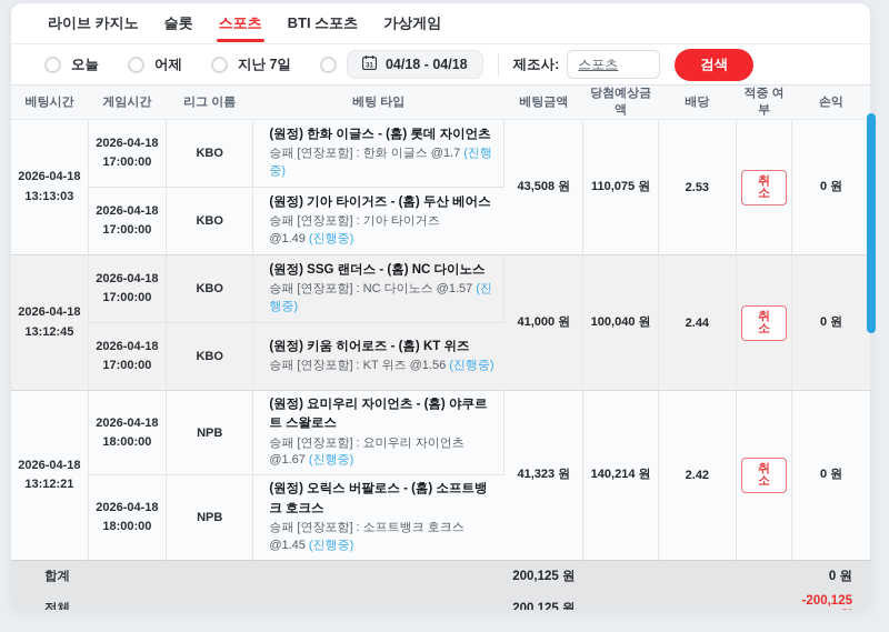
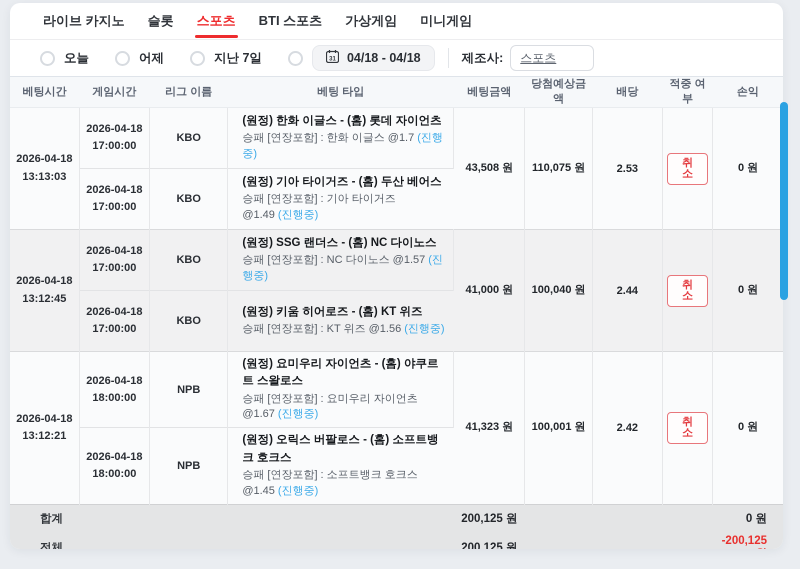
  라이브 카지노
  슬롯
  스포츠
  BTI 스포츠
  가상게임
+ 미니게임
  오늘
  어제
  지난 7일
  04/18 - 04/18
  제조사:
  스포츠
- 검색
  베팅시간	게임시간	리그 이름	베팅 타입	베팅금액	당첨예상금액	배당	적중 여부	손익
  2026-04-18 13:13:03	2026-04-18 17:00:00	KBO	(원정) 한화 이글스 - (홈) 롯데 자이언츠 승패 [연장포함] : 한화 이글스 @1.7 (진행중)	43,508 원	110,075 원	2.53	취소	0 원
  2026-04-18 17:00:00	KBO	(원정) 기아 타이거즈 - (홈) 두산 베어스 승패 [연장포함] : 기아 타이거즈 @1.49 (진행중)
  2026-04-18 13:12:45	2026-04-18 17:00:00	KBO	(원정) SSG 랜더스 - (홈) NC 다이노스 승패 [연장포함] : NC 다이노스 @1.57 (진행중)	41,000 원	100,040 원	2.44	취소	0 원
  2026-04-18 17:00:00	KBO	(원정) 키움 히어로즈 - (홈) KT 위즈 승패 [연장포함] : KT 위즈 @1.56 (진행중)
- 2026-04-18 13:12:21	2026-04-18 18:00:00	NPB	(원정) 요미우리 자이언츠 - (홈) 야쿠르트 스왈로스 승패 [연장포함] : 요미우리 자이언츠 @1.67 (진행중)	41,323 원	140,214 원	2.42	취소	0 원
+ 2026-04-18 13:12:21	2026-04-18 18:00:00	NPB	(원정) 요미우리 자이언츠 - (홈) 야쿠르트 스왈로스 승패 [연장포함] : 요미우리 자이언츠 @1.67 (진행중)	41,323 원	100,001 원	2.42	취소	0 원
  2026-04-18 18:00:00	NPB	(원정) 오릭스 버팔로스 - (홈) 소프트뱅크 호크스 승패 [연장포함] : 소프트뱅크 호크스 @1.45 (진행중)
  합계	200,125 원		0 원
  전체	200,125 원		-200,125
